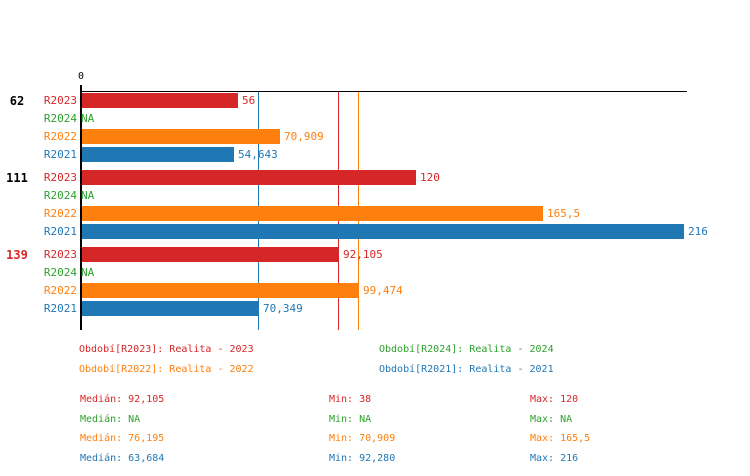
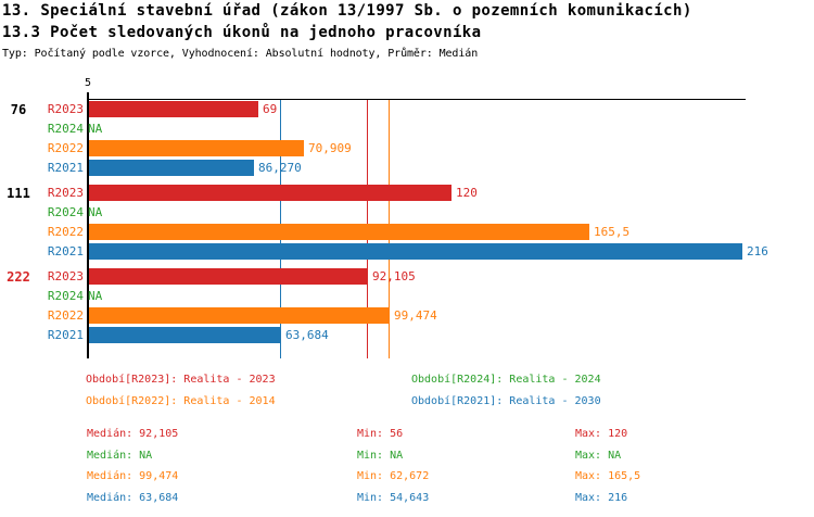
+ 13. Speciální stavební úřad (zákon 13/1997 Sb. o pozemních komunikacích)
+ 13.3 Počet sledovaných úkonů na jednoho pracovníka
+ Typ: Počítaný podle vzorce, Vyhodnocení: Absolutní hodnoty, Průměr: Medián
- 0
+ 5
- 62
+ 76
  111
- 139
+ 222
  R2023
- 56
+ 69
  R2024
  NA
  R2022
  70,909
  R2021
- 54,643
+ 86,270
  R2023
  120
  R2024
  NA
  R2022
  165,5
  R2021
  216
  R2023
  92,105
  R2024
  NA
  R2022
  99,474
  R2021
- 70,349
+ 63,684
  Období[R2023]: Realita - 2023
  Období[R2024]: Realita - 2024
- Období[R2022]: Realita - 2022
+ Období[R2022]: Realita - 2014
- Období[R2021]: Realita - 2021
+ Období[R2021]: Realita - 2030
  Medián: 92,105
- Min: 38
+ Min: 56
  Max: 120
  Medián: NA
  Min: NA
  Max: NA
- Medián: 76,195
+ Medián: 99,474
- Min: 70,909
+ Min: 62,672
  Max: 165,5
  Medián: 63,684
- Min: 92,280
+ Min: 54,643
  Max: 216
